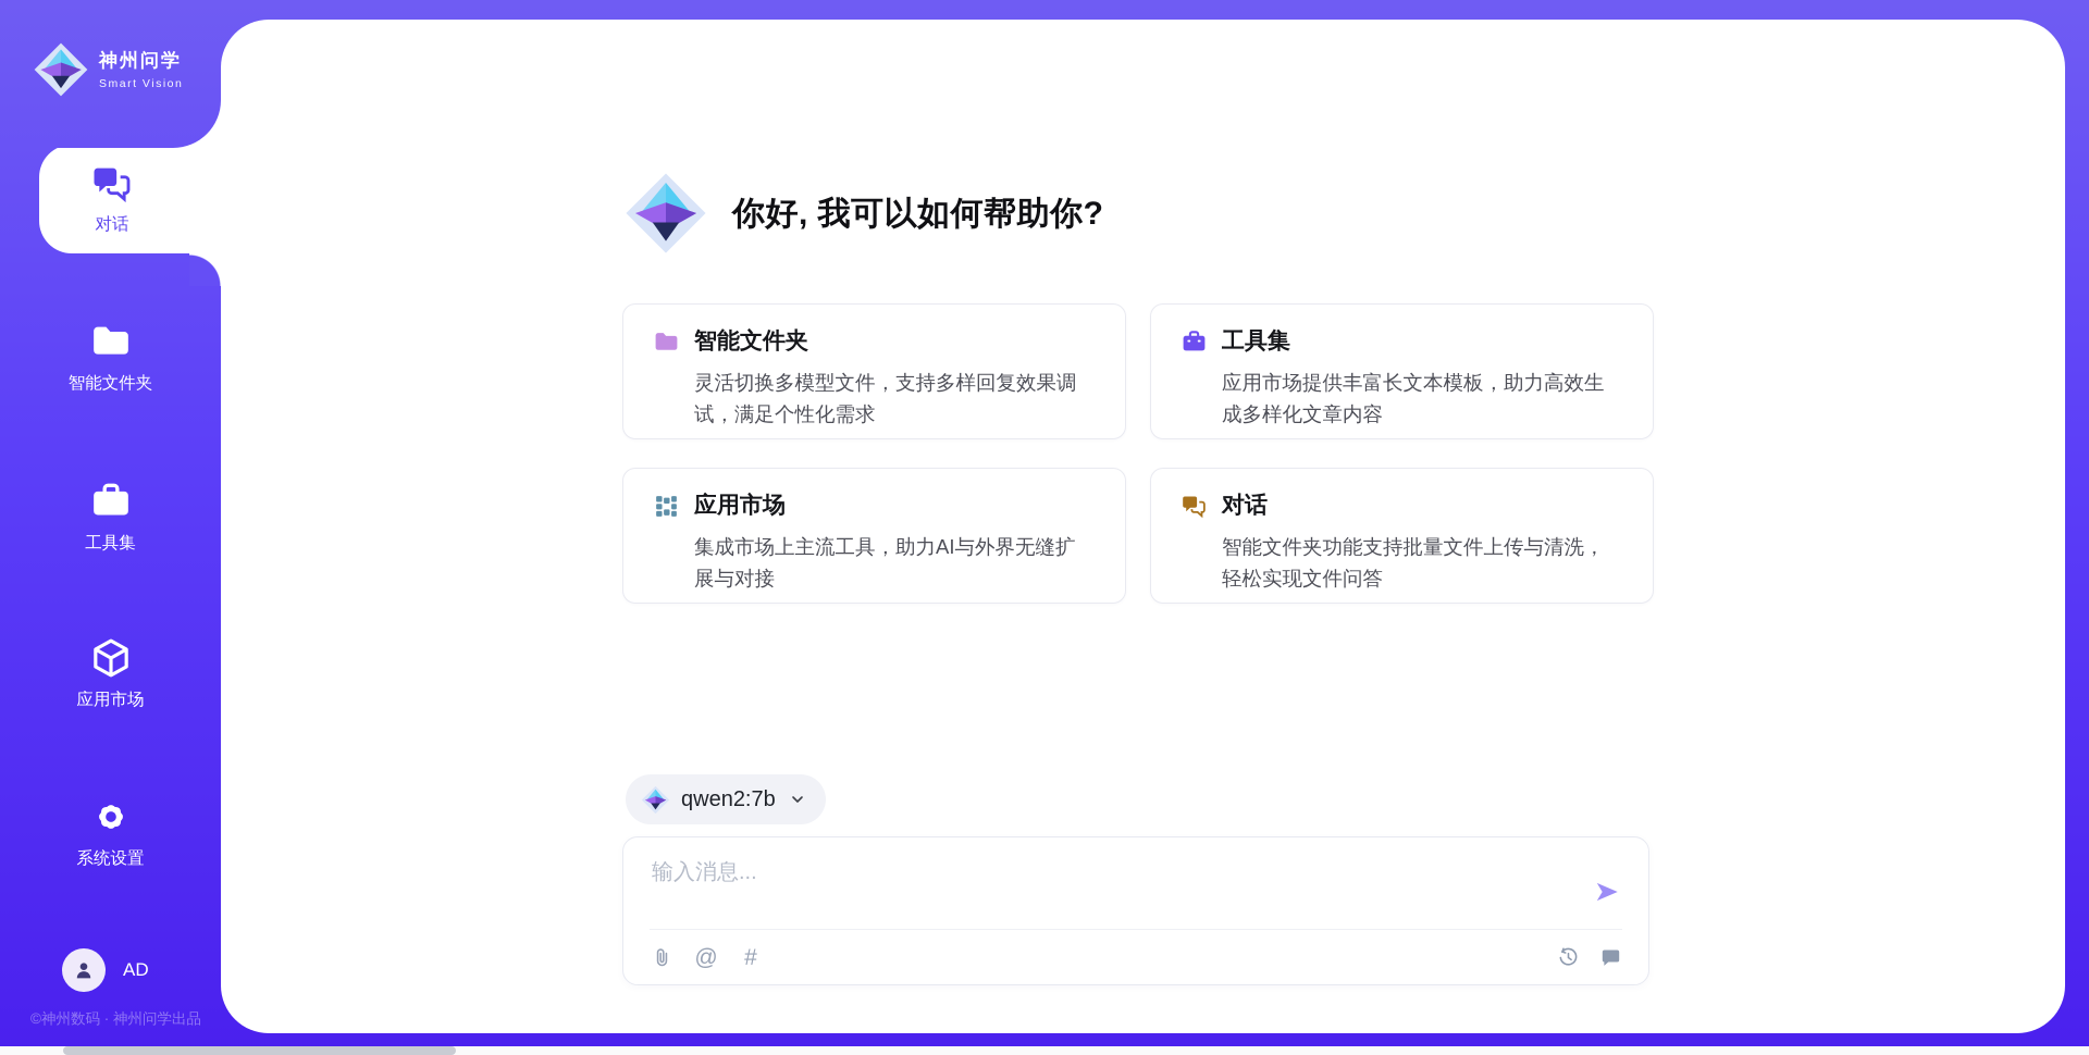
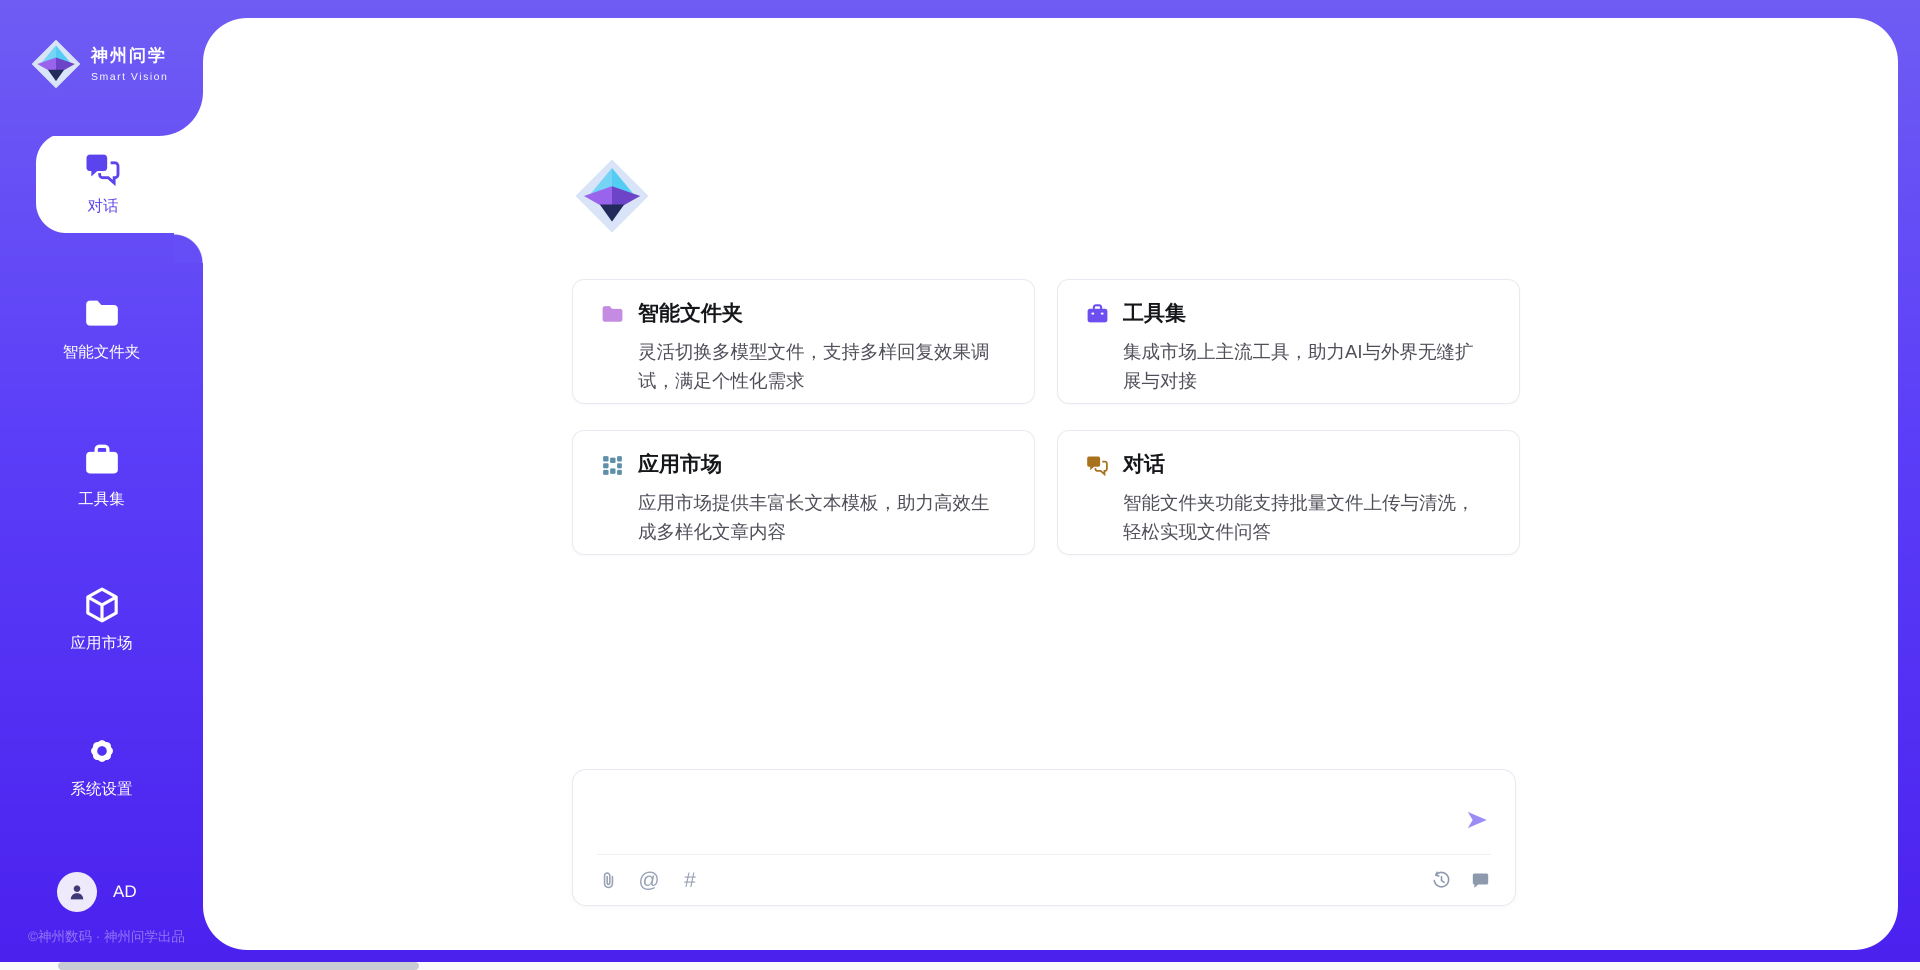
- 你好, 我可以如何帮助你?
  智能文件夹
  灵活切换多模型文件，支持多样回复效果调试，满足个性化需求
  工具集
- 应用市场提供丰富长文本模板，助力高效生成多样化文章内容
+ 集成市场上主流工具，助力AI与外界无缝扩展与对接
  应用市场
- 集成市场上主流工具，助力AI与外界无缝扩展与对接
+ 应用市场提供丰富长文本模板，助力高效生成多样化文章内容
  对话
  智能文件夹功能支持批量文件上传与清洗，轻松实现文件问答
- qwen2:7b
- 输入消息...
  @
  #
  对话
  神州问学
  Smart Vision
  智能文件夹
  工具集
  应用市场
  系统设置
  AD
  ©神州数码 · 神州问学出品
